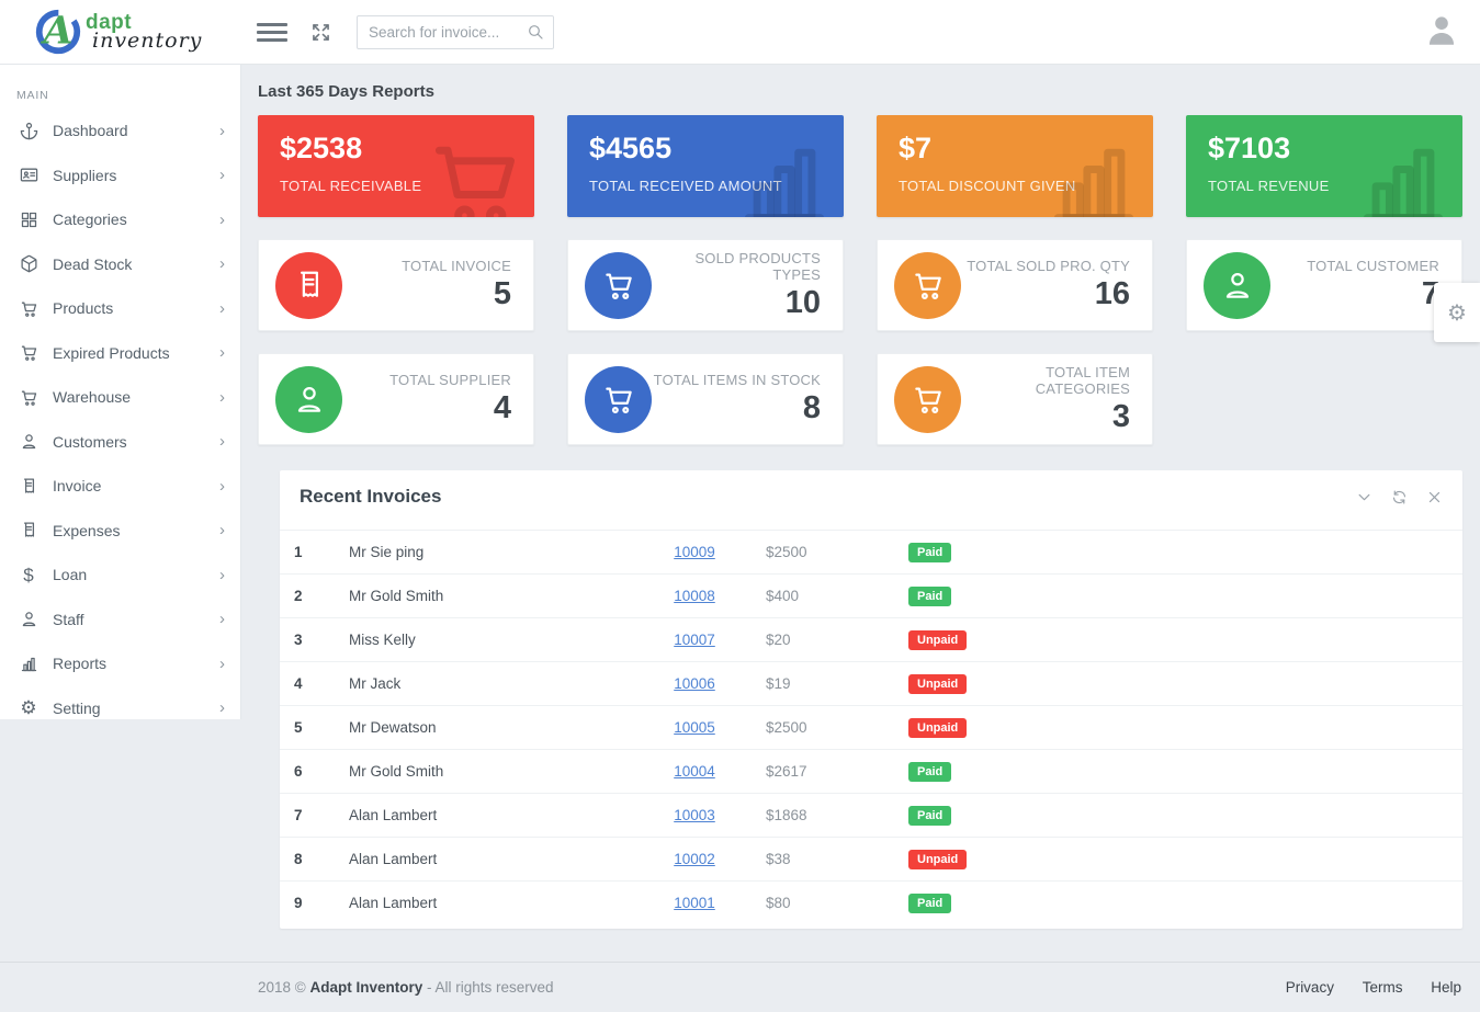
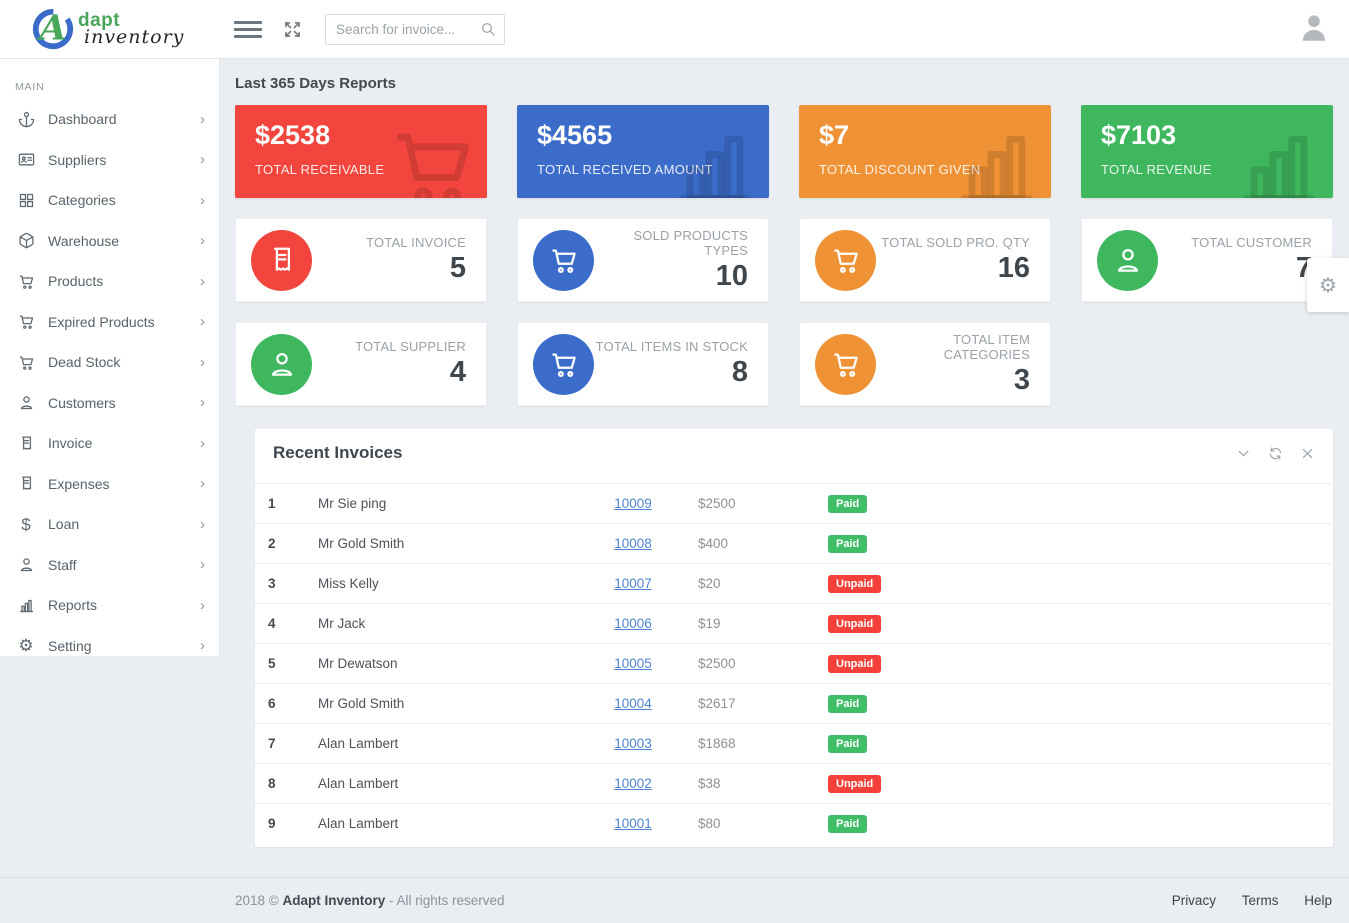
  A
  dapt
  inventory
  Search for invoice...
  MAIN
  Dashboard
  ›
  Suppliers
  ›
  Categories
  ›
- Dead Stock
+ Warehouse
  ›
  Products
  ›
  Expired Products
  ›
- Warehouse
+ Dead Stock
  ›
  Customers
  ›
  Invoice
  ›
  Expenses
  ›
  $
  Loan
  ›
  Staff
  ›
  Reports
  ›
  ⚙
  Setting
  ›
  Last 365 Days Reports
  $2538
  TOTAL RECEIVABLE
  $4565
  TOTAL RECEIVED AMOUNT
  $7
  TOTAL DISCOUNT GIVEN
  $7103
  TOTAL REVENUE
  TOTAL INVOICE
  5
  SOLD PRODUCTS TYPES
  10
  TOTAL SOLD PRO. QTY
  16
  TOTAL CUSTOMER
  7
  TOTAL SUPPLIER
  4
  TOTAL ITEMS IN STOCK
  8
  TOTAL ITEM CATEGORIES
  3
  Recent Invoices
  1
  Mr Sie ping
  10009
  $2500
  Paid
  2
  Mr Gold Smith
  10008
  $400
  Paid
  3
  Miss Kelly
  10007
  $20
  Unpaid
  4
  Mr Jack
  10006
  $19
  Unpaid
  5
  Mr Dewatson
  10005
  $2500
  Unpaid
  6
  Mr Gold Smith
  10004
  $2617
  Paid
  7
  Alan Lambert
  10003
  $1868
  Paid
  8
  Alan Lambert
  10002
  $38
  Unpaid
  9
  Alan Lambert
  10001
  $80
  Paid
  ⚙
  2018 © Adapt Inventory - All rights reserved
  Privacy Terms Help
